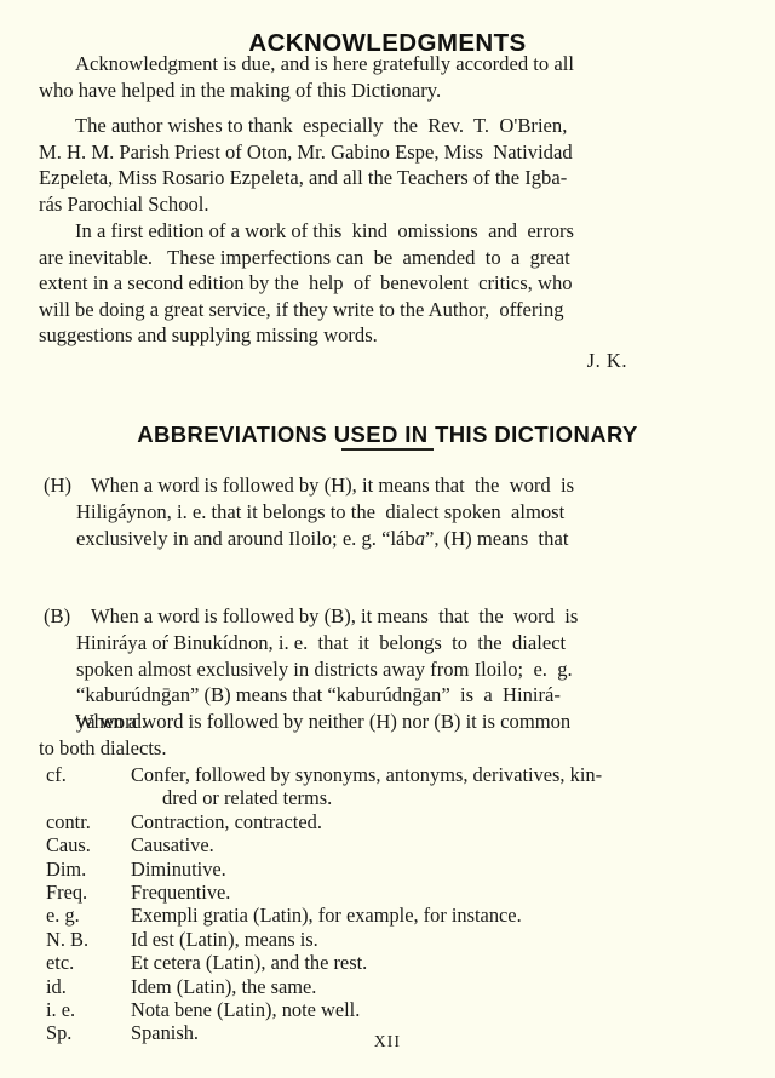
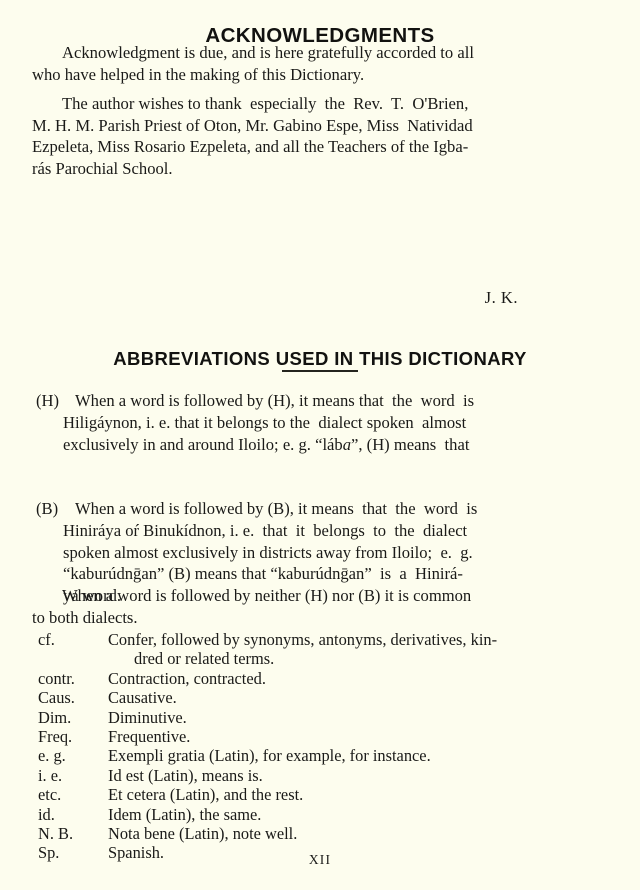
  ACKNOWLEDGMENTS
  Acknowledgment is due, and is here gratefully accorded to all
  who have helped in the making of this Dictionary.
  The author wishes to thank especially the Rev. T. O'Brien,
  M. H. M. Parish Priest of Oton, Mr. Gabino Espe, Miss Natividad
  Ezpeleta, Miss Rosario Ezpeleta, and all the Teachers of the Igba-
  rás Parochial School.
- In a first edition of a work of this kind omissions and errors
- are inevitable. These imperfections can be amended to a great
- extent in a second edition by the help of benevolent critics, who
- will be doing a great service, if they write to the Author, offering
- suggestions and supplying missing words.
  J. K.
  ABBREVIATIONS USED IN THIS DICTIONARY
  (H)
  When a word is followed by (H), it means that the word is
  Hiligáynon, i. e. that it belongs to the dialect spoken almost
  exclusively in and around Iloilo; e. g. “lába”, (H) means that
  (B)
  When a word is followed by (B), it means that the word is
  Hiniráya oŕ Binukídnon, i. e. that it belongs to the dialect
  spoken almost exclusively in districts away from Iloilo; e. g.
  “kaburúdnḡan” (B) means that “kaburúdnḡan” is a Hinirá-
  ya word.
  When a word is followed by neither (H) nor (B) it is common
  to both dialects.
  cf.
  Confer, followed by synonyms, antonyms, derivatives, kin-
  dred or related terms.
  contr.
  Contraction, contracted.
  Caus.
  Causative.
  Dim.
  Diminutive.
  Freq.
  Frequentive.
  e. g.
  Exempli gratia (Latin), for example, for instance.
- N. B.
+ i. e.
  Id est (Latin), means is.
  etc.
  Et cetera (Latin), and the rest.
  id.
  Idem (Latin), the same.
- i. e.
+ N. B.
  Nota bene (Latin), note well.
  Sp.
  Spanish.
  XII
